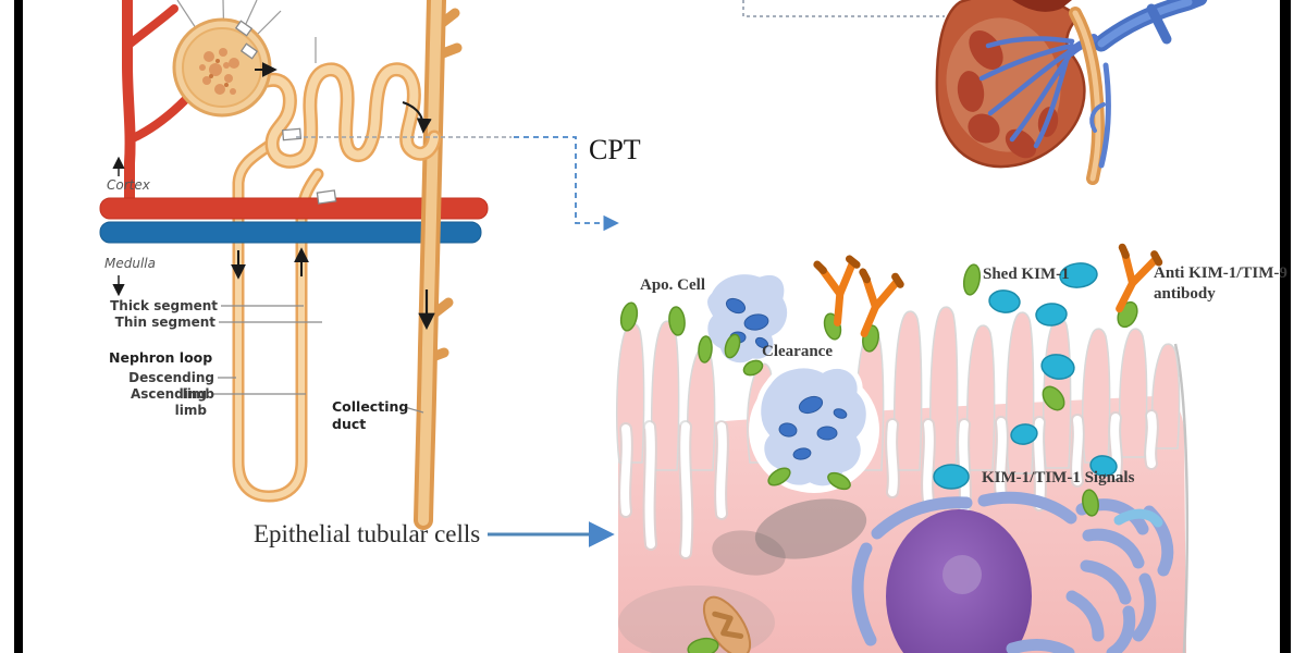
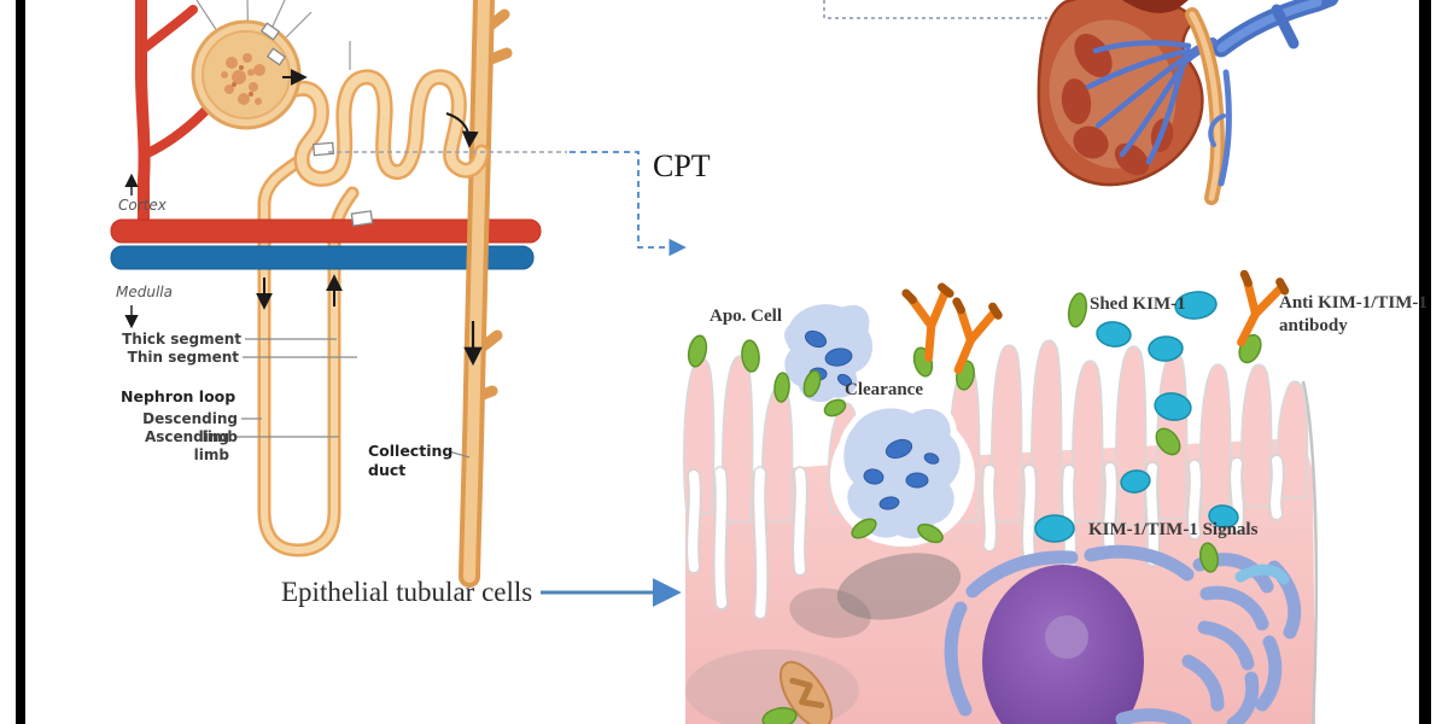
  Cortex
  Medulla
  Thick segment
  Thin segment
  Nephron loop
  Descending limb
  Ascending limb
  Collecting duct
  CPT
  Epithelial tubular cells
  Apo. Cell
  Clearance
  Shed KIM-1
- Anti KIM-1/TIM-9
+ Anti KIM-1/TIM-1
  antibody
  KIM-1/TIM-1 Signals
